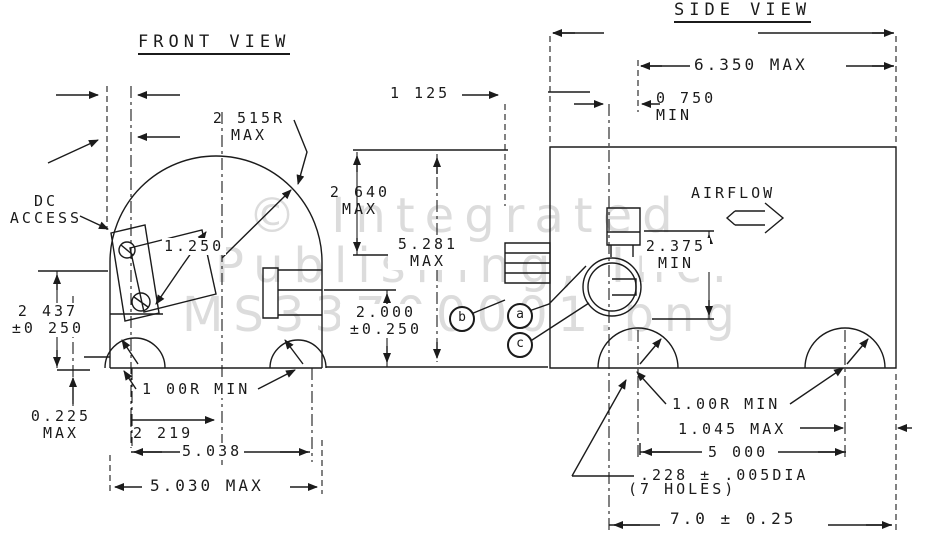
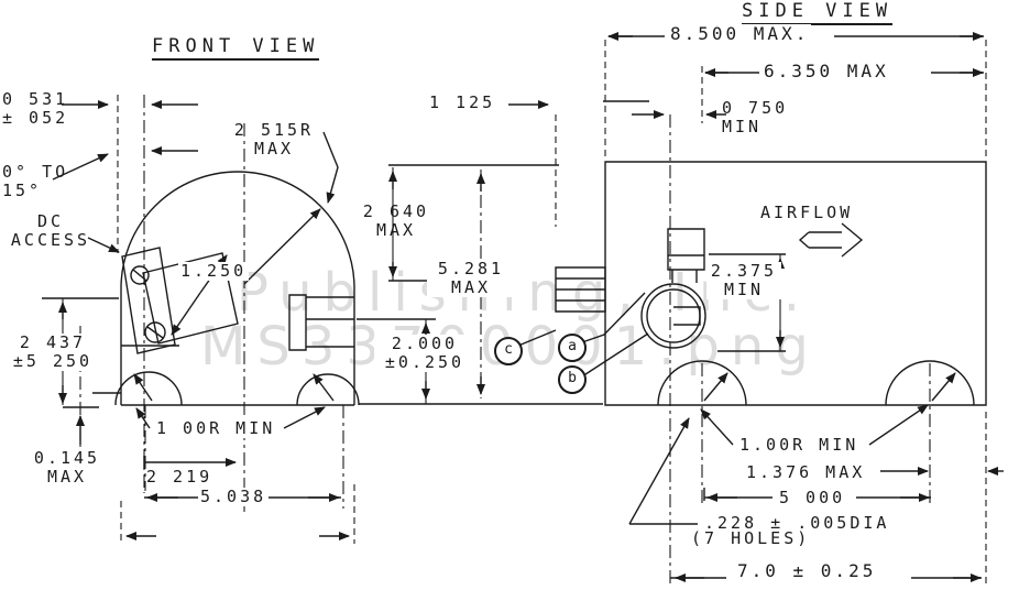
- © Integrated
  MS3001.png
  FRONT VIEW
  SIDE VIEW
+ 0 531
+ ± 052
+ 0° TO
+ 15°
  DC
  ACCESS
  2 515R
  MAX
  1.250
  2 640
  MAX
  2 437
- ±0 250
+ ±5 250
- 0.225
+ 0.145
  MAX
  1 00R MIN
  2 219
  5.038
- 5.030 MAX
  1 125
  5.281
  MAX
  2.000
  ±0.250
- b
+ c
  a
- c
+ b
+ 8.500 MAX.
  6.350 MAX
  0 750
  MIN
  AIRFLOW
  2.375
  MIN
  1.00R MIN
- 1.045 MAX
+ 1.376 MAX
  5 000
  .228 ± .005DIA
  (7 HOLES)
  7.0 ± 0.25
